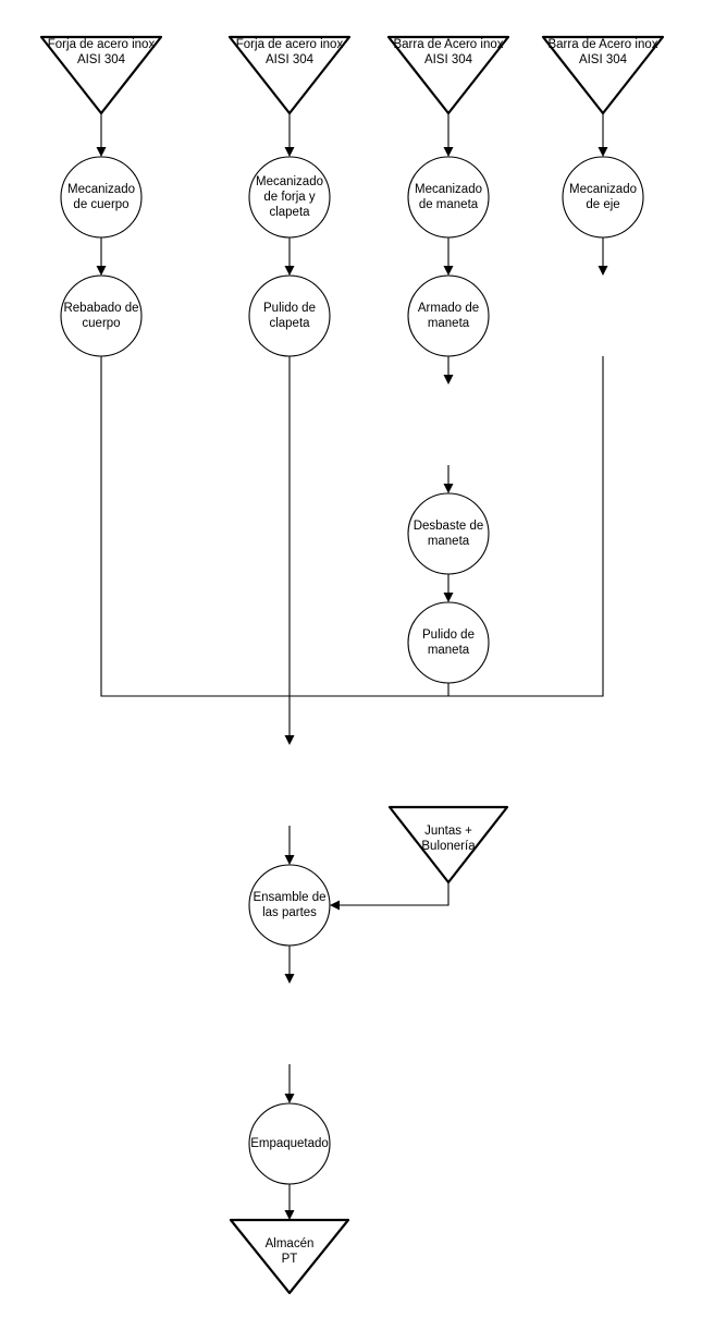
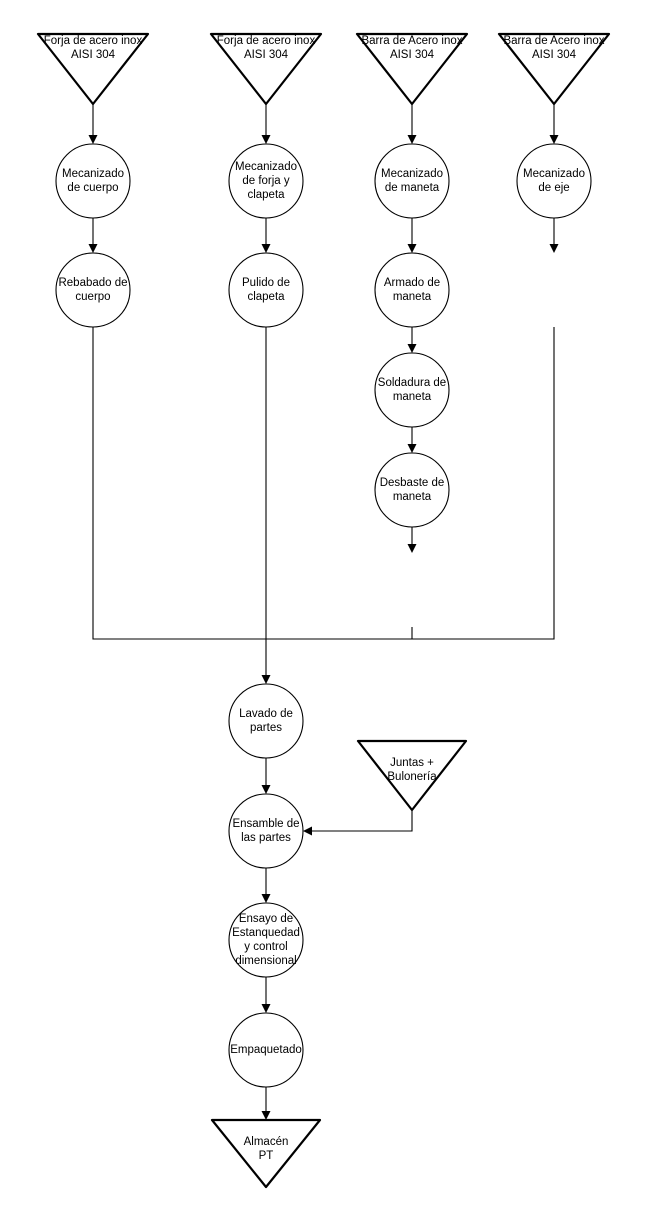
  Forja de acero inox AISI 304
  Forja de acero inox AISI 304
  Barra de Acero inox AISI 304
  Barra de Acero inox AISI 304
  Mecanizado de cuerpo
  Rebabado de cuerpo
  Mecanizado de forja y clapeta
  Pulido de clapeta
  Mecanizado de maneta
  Armado de maneta
+ Soldadura de maneta
  Desbaste de maneta
- Pulido de maneta
  Mecanizado de eje
+ Lavado de partes
  Juntas + Bulonería
  Ensamble de las partes
+ Ensayo de Estanquedad y control dimensional
  Empaquetado
  Almacén PT
